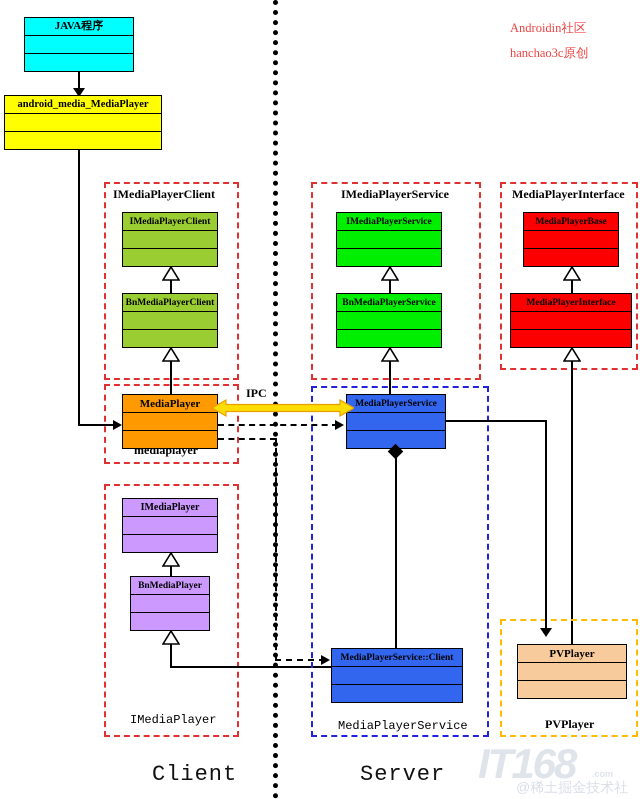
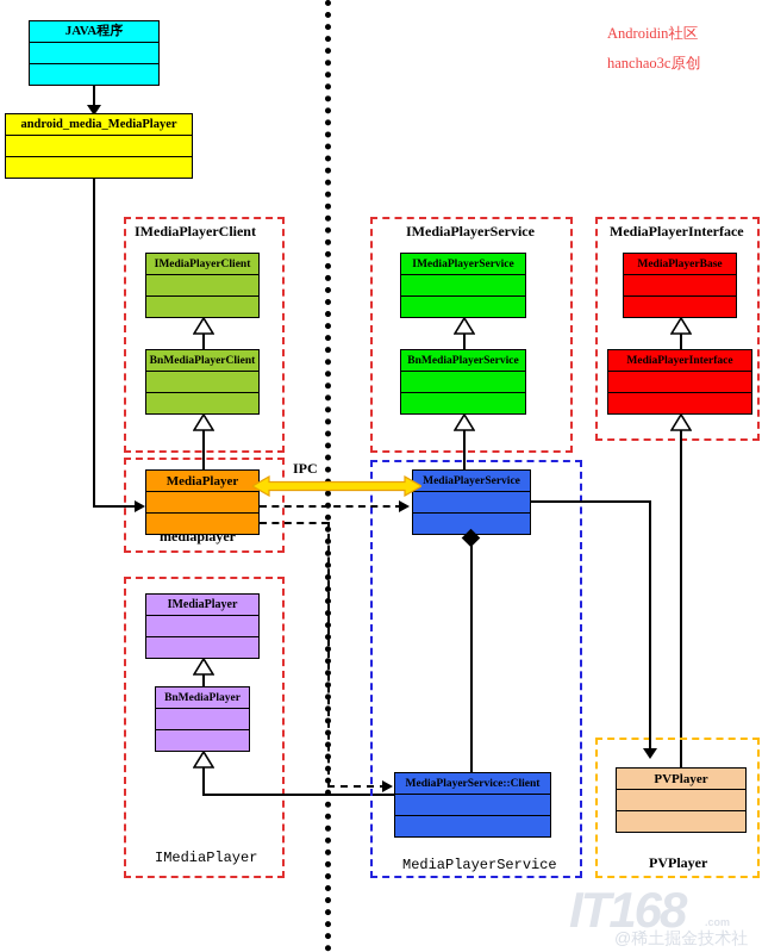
  Androidin社区
  hanchao3c原创
  JAVA程序
  android_media_MediaPlayer
  IMediaPlayerClient
  IMediaPlayerClient
  BnMediaPlayerClient
  mediaplayer
  MediaPlayer
  IMediaPlayer
  IMediaPlayer
  BnMediaPlayer
  IMediaPlayerService
  IMediaPlayerService
  BnMediaPlayerService
  MediaPlayerService
  MediaPlayerService
  MediaPlayerService::Client
  MediaPlayerInterface
  MediaPlayerBase
  MediaPlayerInterface
  PVPlayer
  PVPlayer
  IPC
- Client
- Server
  IT168
  .com
  @稀土掘金技术社
